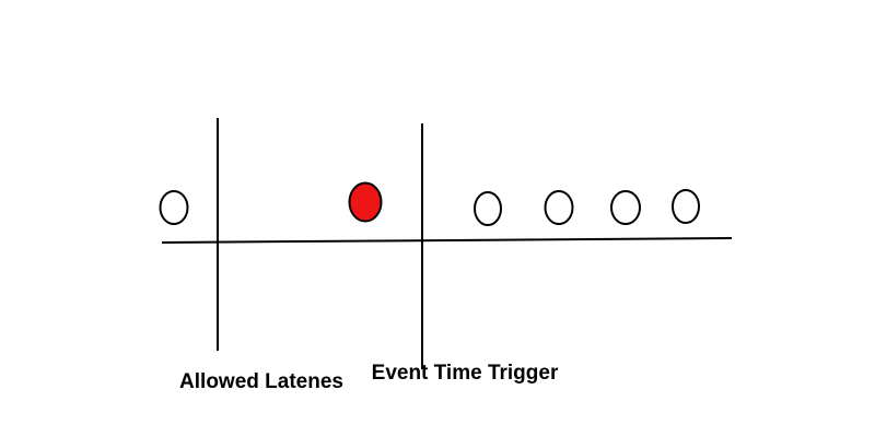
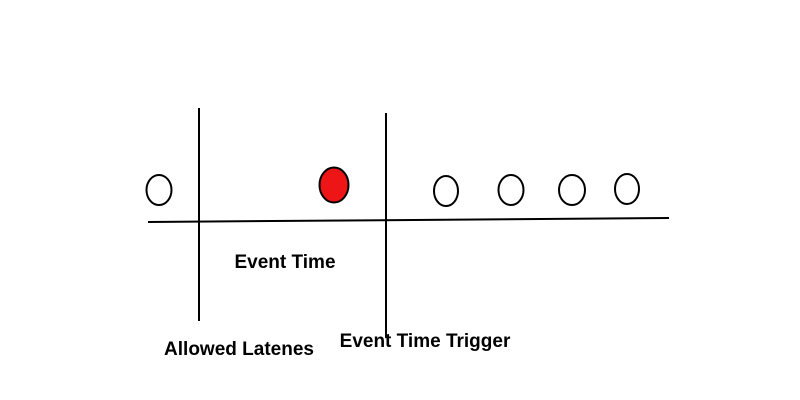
+ Event Time
  Allowed Latenes
  Event Time Trigger
